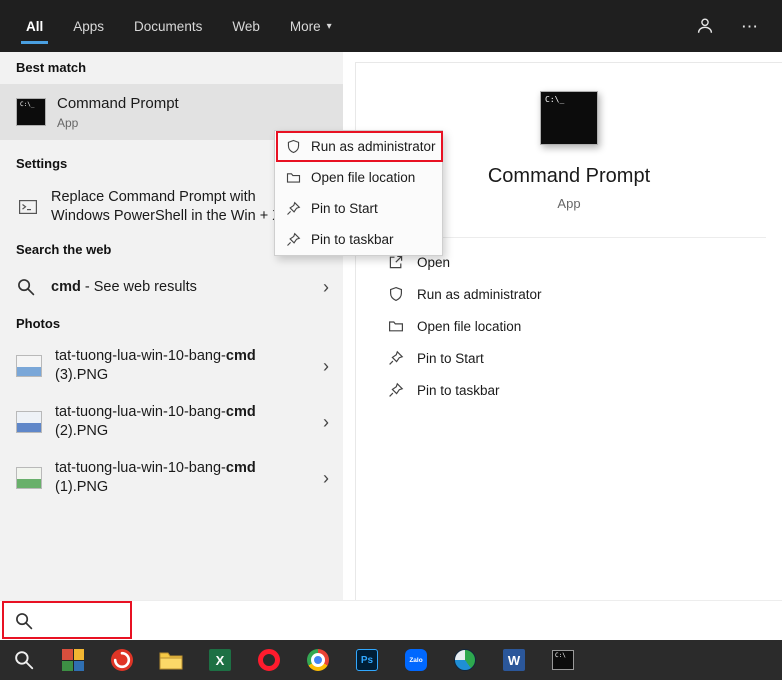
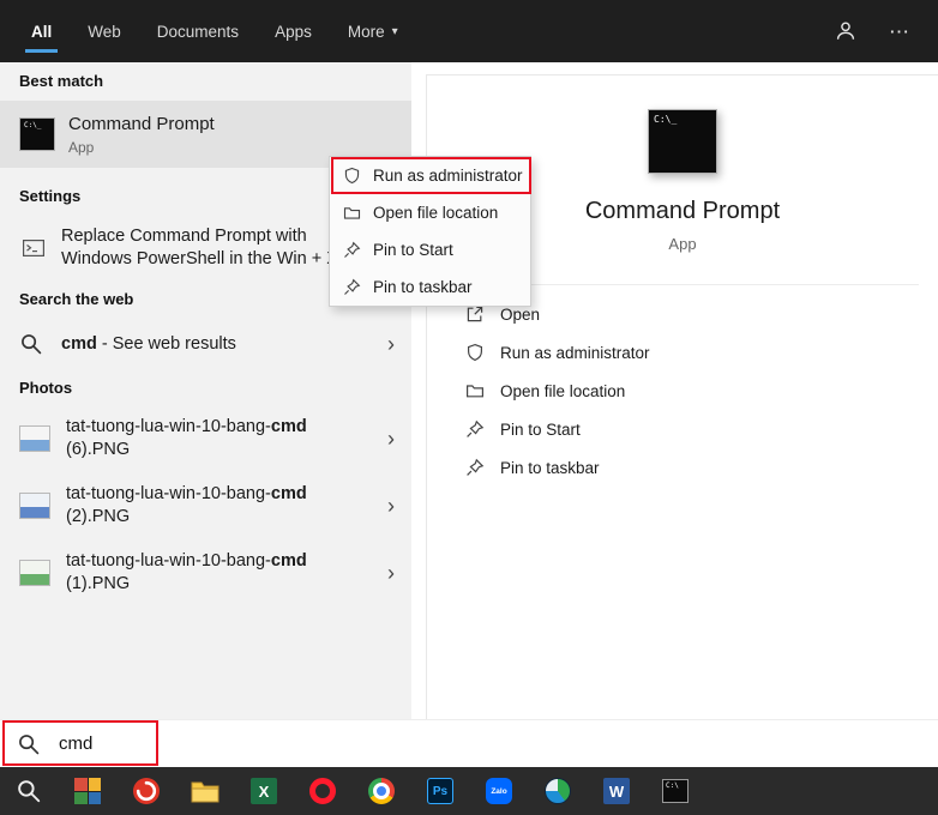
  All
- Apps
+ Web
  Documents
- Web
+ Apps
  More
  ▾
  ⋯
  Best match
  Command Prompt
  App
  Settings
  Replace Command Prompt with
  Windows PowerShell in the Win +
  Search the web
  cmd - See web results
  ›
  Photos
  tat-tuong-lua-win-10-bang-cmd
- (3).PNG
+ (6).PNG
  ›
  tat-tuong-lua-win-10-bang-cmd
  (2).PNG
  ›
  tat-tuong-lua-win-10-bang-cmd
  (1).PNG
  ›
  C:\_
  Command Prompt
  App
  Open
  Run as administrator
  Open file location
  Pin to Start
  Pin to taskbar
  Run as administrator
  Open file location
  Pin to Start
  Pin to taskbar
+ cmd
  X
  Ps
  W
